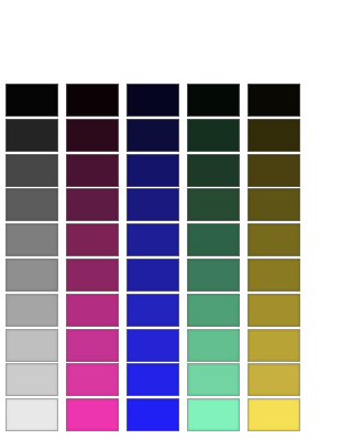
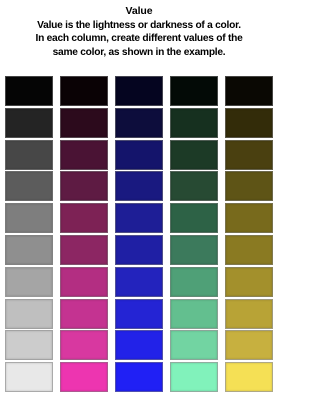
+ Value
+ Value is the lightness or darkness of a color.
+ In each column, create different values of the
+ same color, as shown in the example.
